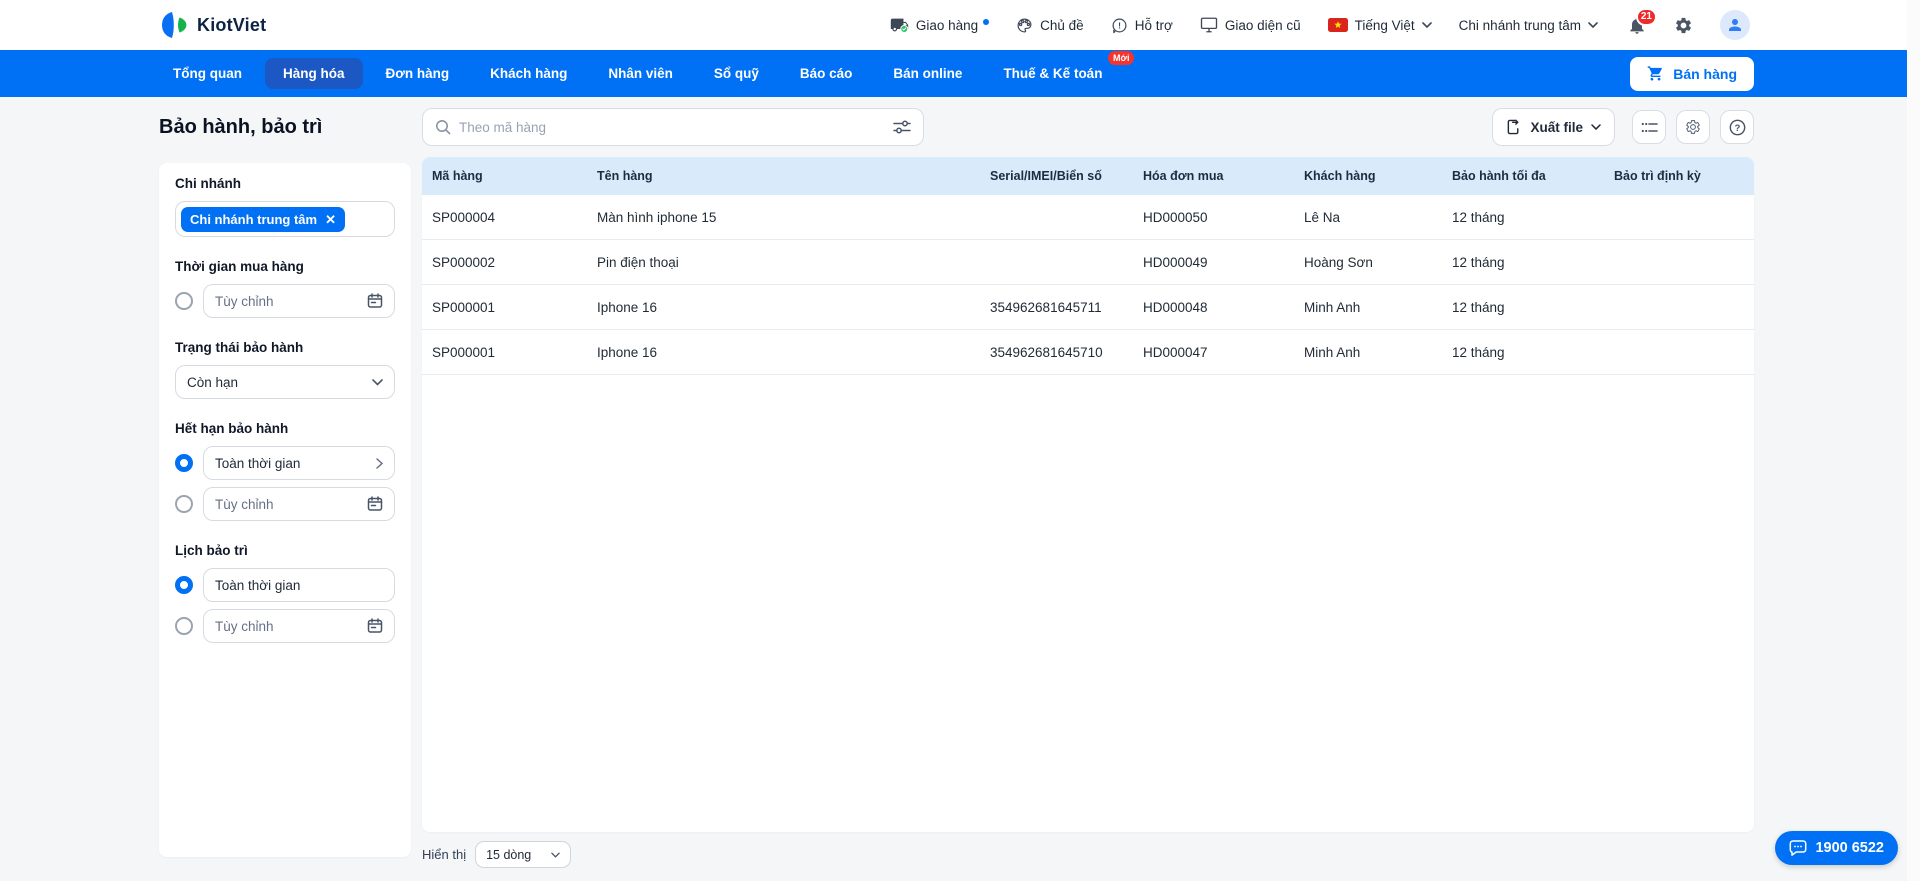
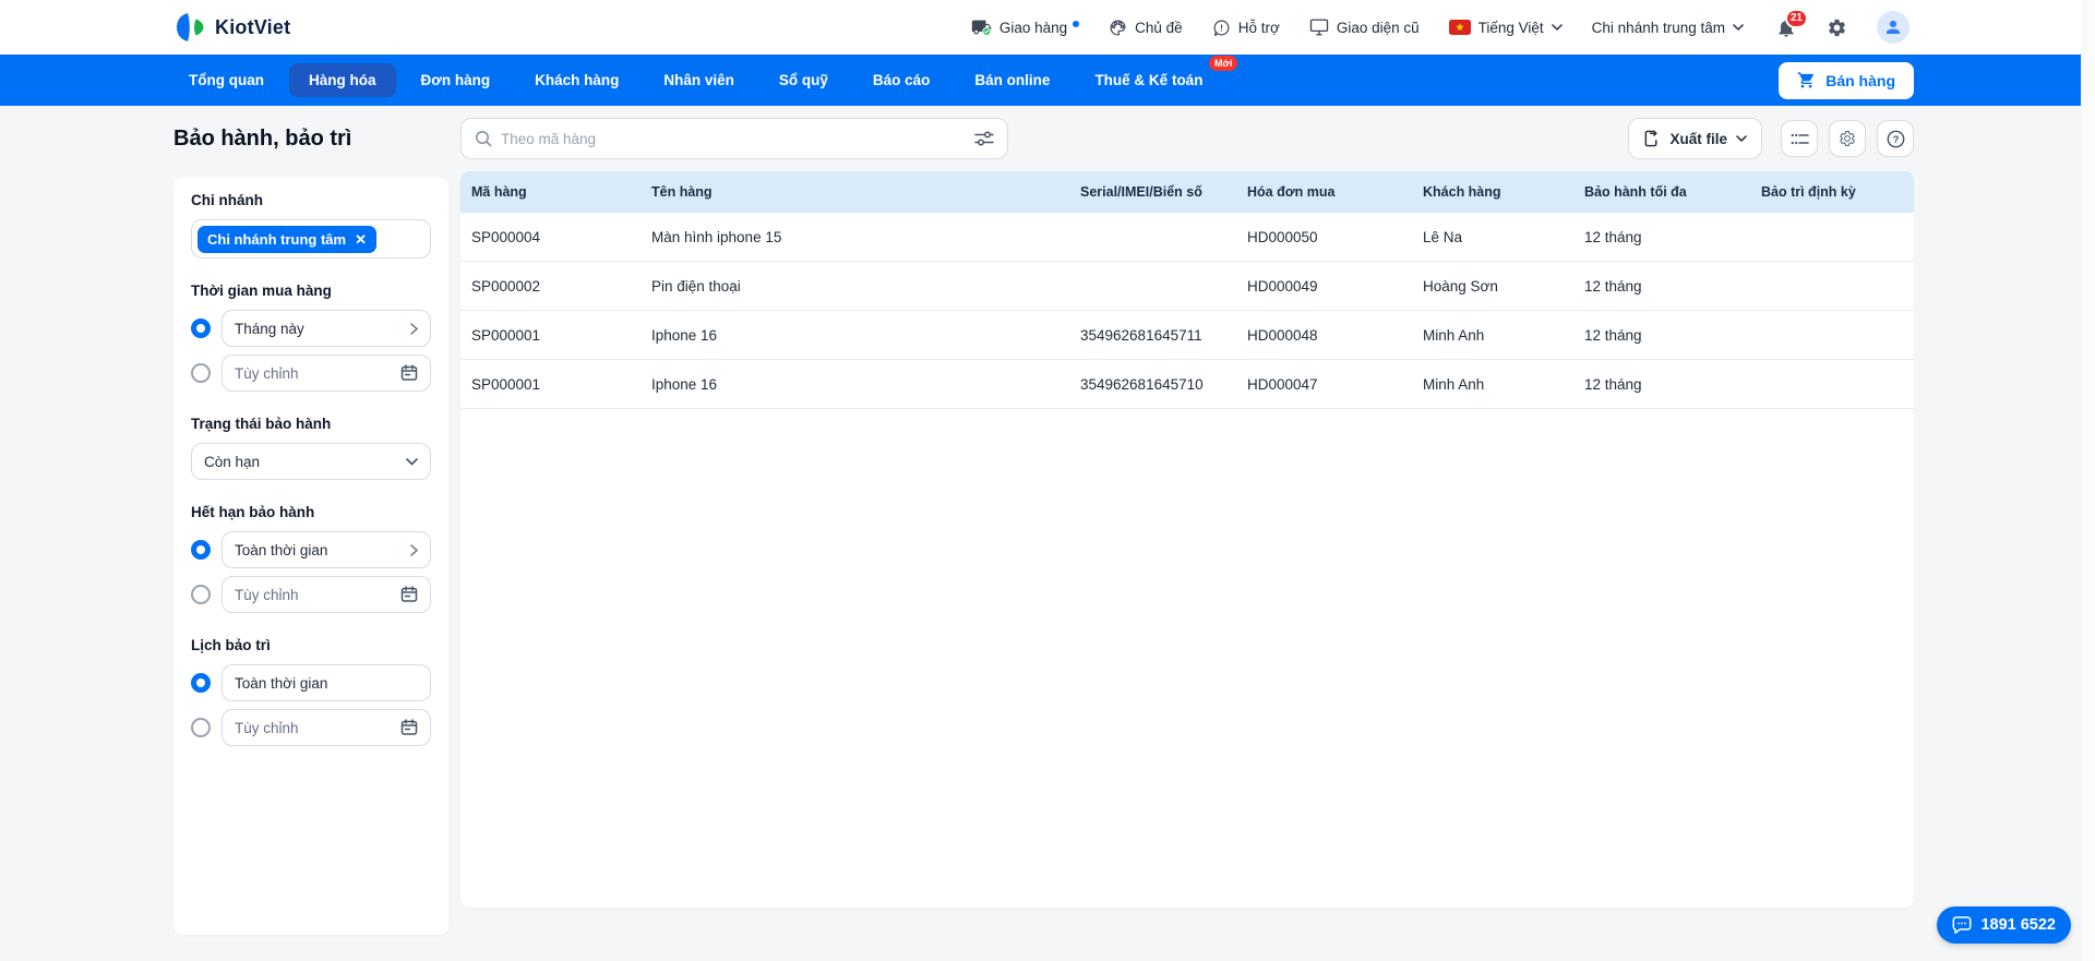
  KiotViet
  Giao hàng
  Chủ đề
  !
  Hỗ trợ
  Giao diện cũ
  Tiếng Việt
  Chi nhánh trung tâm
  21
  Tổng quan
  Hàng hóa
  Đơn hàng
  Khách hàng
  Nhân viên
  Sổ quỹ
  Báo cáo
  Bán online
  Thuế & Kế toán
  Mới
  Bán hàng
  Bảo hành, bảo trì
  Chi nhánh
  Chi nhánh trung tâm
  ✕
  Thời gian mua hàng
+ Tháng này
  Tùy chỉnh
  Trạng thái bảo hành
  Còn hạn
  Hết hạn bảo hành
  Toàn thời gian
  Tùy chỉnh
  Lịch bảo trì
  Toàn thời gian
  Tùy chỉnh
  Theo mã hàng
  Xuất file
  ?
  Mã hàng
  Tên hàng
  Serial/IMEI/Biển số
  Hóa đơn mua
  Khách hàng
  Bảo hành tối đa
  Bảo trì định kỳ
  SP000004
  Màn hình iphone 15
  HD000050
  Lê Na
  12 tháng
  SP000002
  Pin điện thoại
  HD000049
  Hoàng Sơn
  12 tháng
  SP000001
  Iphone 16
  354962681645711
  HD000048
  Minh Anh
  12 tháng
  SP000001
  Iphone 16
  354962681645710
  HD000047
  Minh Anh
  12 tháng
- Hiển thị
- 15 dòng
- 1900 6522
+ 1891 6522
